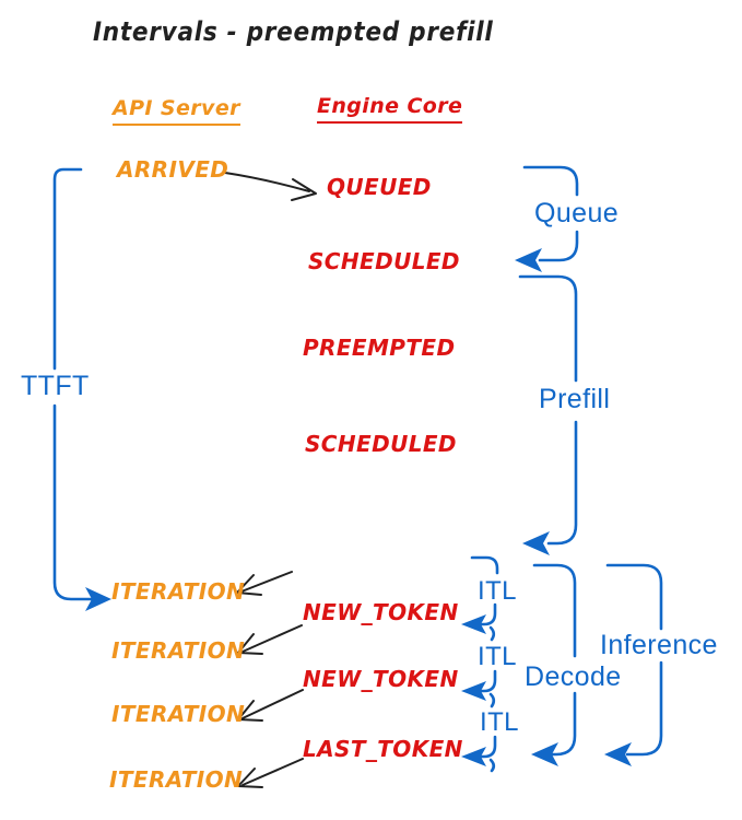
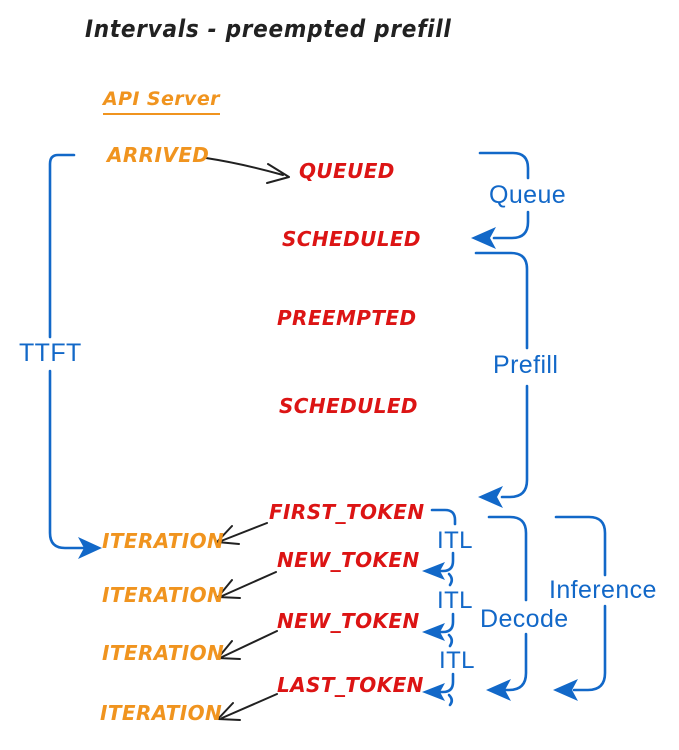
  Intervals - preempted prefill
  API Server
- Engine Core
  ARRIVED
  ITERATION
  ITERATION
  ITERATION
  ITERATION
  QUEUED
  SCHEDULED
  PREEMPTED
  SCHEDULED
+ FIRST_TOKEN
  NEW_TOKEN
  NEW_TOKEN
  LAST_TOKEN
  TTFT
  Queue
  Prefill
  ITL
  ITL
  ITL
  Decode
  Inference
